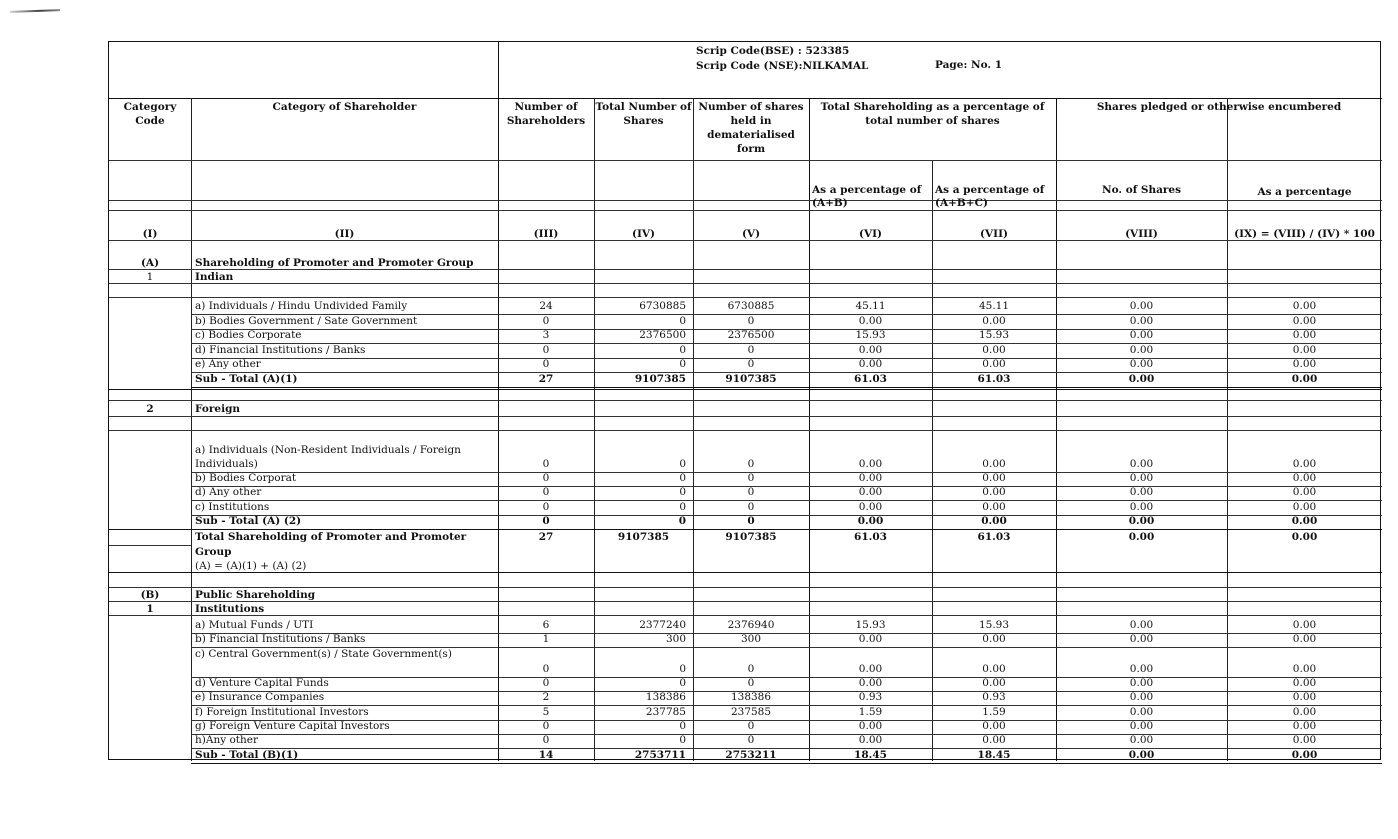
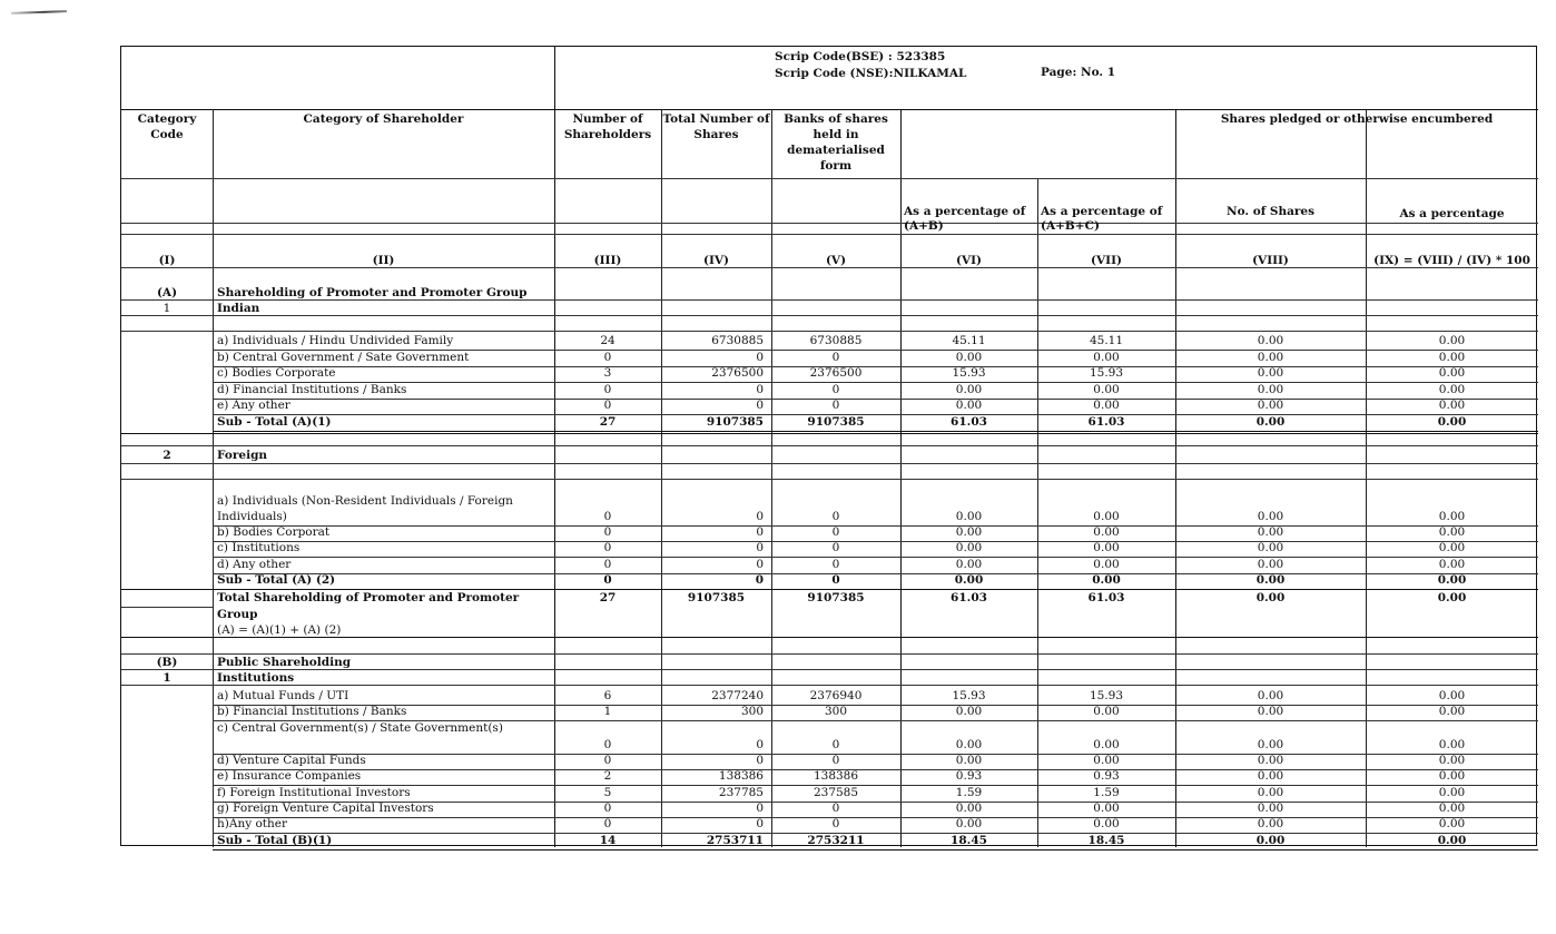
  Scrip Code(BSE) : 523385
  Scrip Code (NSE):NILKAMAL
  Page: No. 1
  Category Code
  Category of Shareholder
  Number of Shareholders
  Total Number of Shares
- Number of shares held in dematerialised form
+ Banks of shares held in dematerialised form
- Total Shareholding as a percentage of total number of shares
  Shares pledged or otherwise encumbered
  As a percentage of (A+B)
  As a percentage of (A+B+C)
  No. of Shares
  As a percentage
  (I)
  (II)
  (III)
  (IV)
  (V)
  (VI)
  (VII)
  (VIII)
  (IX) = (VIII) / (IV) * 100
  (A)
  Shareholding of Promoter and Promoter Group
  1
  Indian
  2
  Foreign
  Total Shareholding of Promoter and Promoter
  Group
  (A) = (A)(1) + (A) (2)
  (B)
  Public Shareholding
  1
  Institutions
  a) Individuals / Hindu Undivided Family
  24
  6730885
  6730885
  45.11
  45.11
  0.00
  0.00
- b) Bodies Government / Sate Government
+ b) Central Government / Sate Government
  0
  0
  0
  0.00
  0.00
  0.00
  0.00
  c) Bodies Corporate
  3
  2376500
  2376500
  15.93
  15.93
  0.00
  0.00
  d) Financial Institutions / Banks
  0
  0
  0
  0.00
  0.00
  0.00
  0.00
  e) Any other
  0
  0
  0
  0.00
  0.00
  0.00
  0.00
  Sub - Total (A)(1)
  27
  9107385
  9107385
  61.03
  61.03
  0.00
  0.00
  a) Individuals (Non-Resident Individuals / Foreign
  Individuals)
  0
  0
  0
  0.00
  0.00
  0.00
  0.00
  b) Bodies Corporat
  0
  0
  0
  0.00
  0.00
  0.00
  0.00
- d) Any other
+ c) Institutions
  0
  0
  0
  0.00
  0.00
  0.00
  0.00
- c) Institutions
+ d) Any other
  0
  0
  0
  0.00
  0.00
  0.00
  0.00
  Sub - Total (A) (2)
  0
  0
  0
  0.00
  0.00
  0.00
  0.00
  27
  9107385
  9107385
  61.03
  61.03
  0.00
  0.00
  a) Mutual Funds / UTI
  6
  2377240
  2376940
  15.93
  15.93
  0.00
  0.00
  b) Financial Institutions / Banks
  1
  300
  300
  0.00
  0.00
  0.00
  0.00
  c) Central Government(s) / State Government(s)
  0
  0
  0
  0.00
  0.00
  0.00
  0.00
  d) Venture Capital Funds
  0
  0
  0
  0.00
  0.00
  0.00
  0.00
  e) Insurance Companies
  2
  138386
  138386
  0.93
  0.93
  0.00
  0.00
  f) Foreign Institutional Investors
  5
  237785
  237585
  1.59
  1.59
  0.00
  0.00
  g) Foreign Venture Capital Investors
  0
  0
  0
  0.00
  0.00
  0.00
  0.00
  h)Any other
  0
  0
  0
  0.00
  0.00
  0.00
  0.00
  Sub - Total (B)(1)
  14
  2753711
  2753211
  18.45
  18.45
  0.00
  0.00
